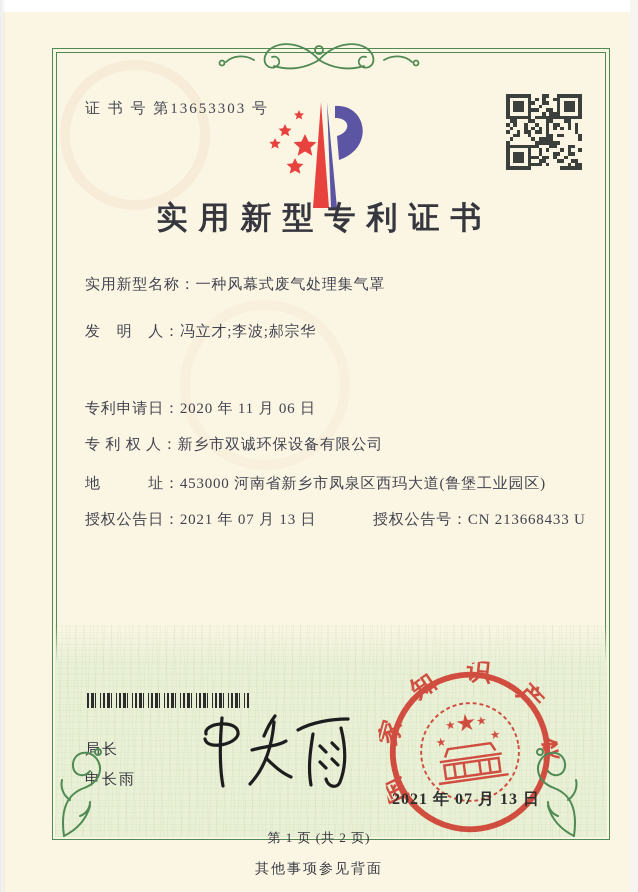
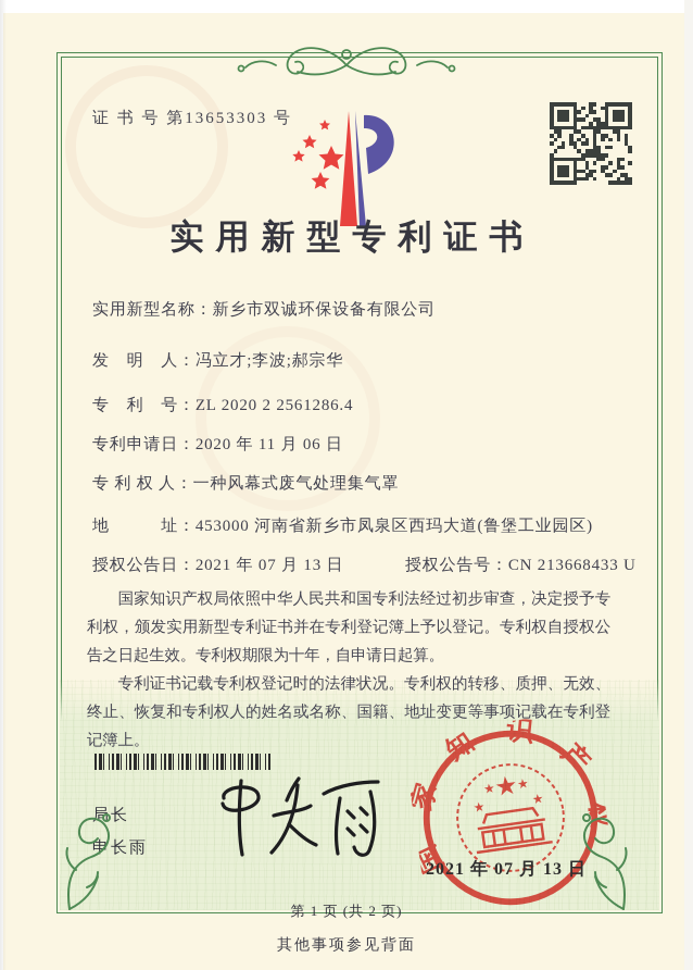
  证 书 号 第13653303 号
  实用新型专利证书
- 实用新型名称：一种风幕式废气处理集气罩
+ 实用新型名称：新乡市双诚环保设备有限公司
  发 明 人：冯立才;李波;郝宗华
+ 专 利 号：ZL 2020 2 2561286.4
  专利申请日：2020 年 11 月 06 日
- 专 利 权 人：新乡市双诚环保设备有限公司
+ 专 利 权 人：一种风幕式废气处理集气罩
  地 址：453000 河南省新乡市凤泉区西玛大道(鲁堡工业园区)
  授权公告日：2021 年 07 月 13 日
  授权公告号：CN 213668433 U
+ 国家知识产权局依照中华人民共和国专利法经过初步审查，决定授予专利权，颁发实用新型专利证书并在专利登记簿上予以登记。专利权自授权公告之日起生效。专利权期限为十年，自申请日起算。
+ 专利证书记载专利权登记时的法律状况。专利权的转移、质押、无效、终止、恢复和专利权人的姓名或名称、国籍、地址变更等事项记载在专利登记簿上。
  局长
  申长雨
  2021 年 07 月 13 日
  第 1 页 (共 2 页)
  其他事项参见背面
